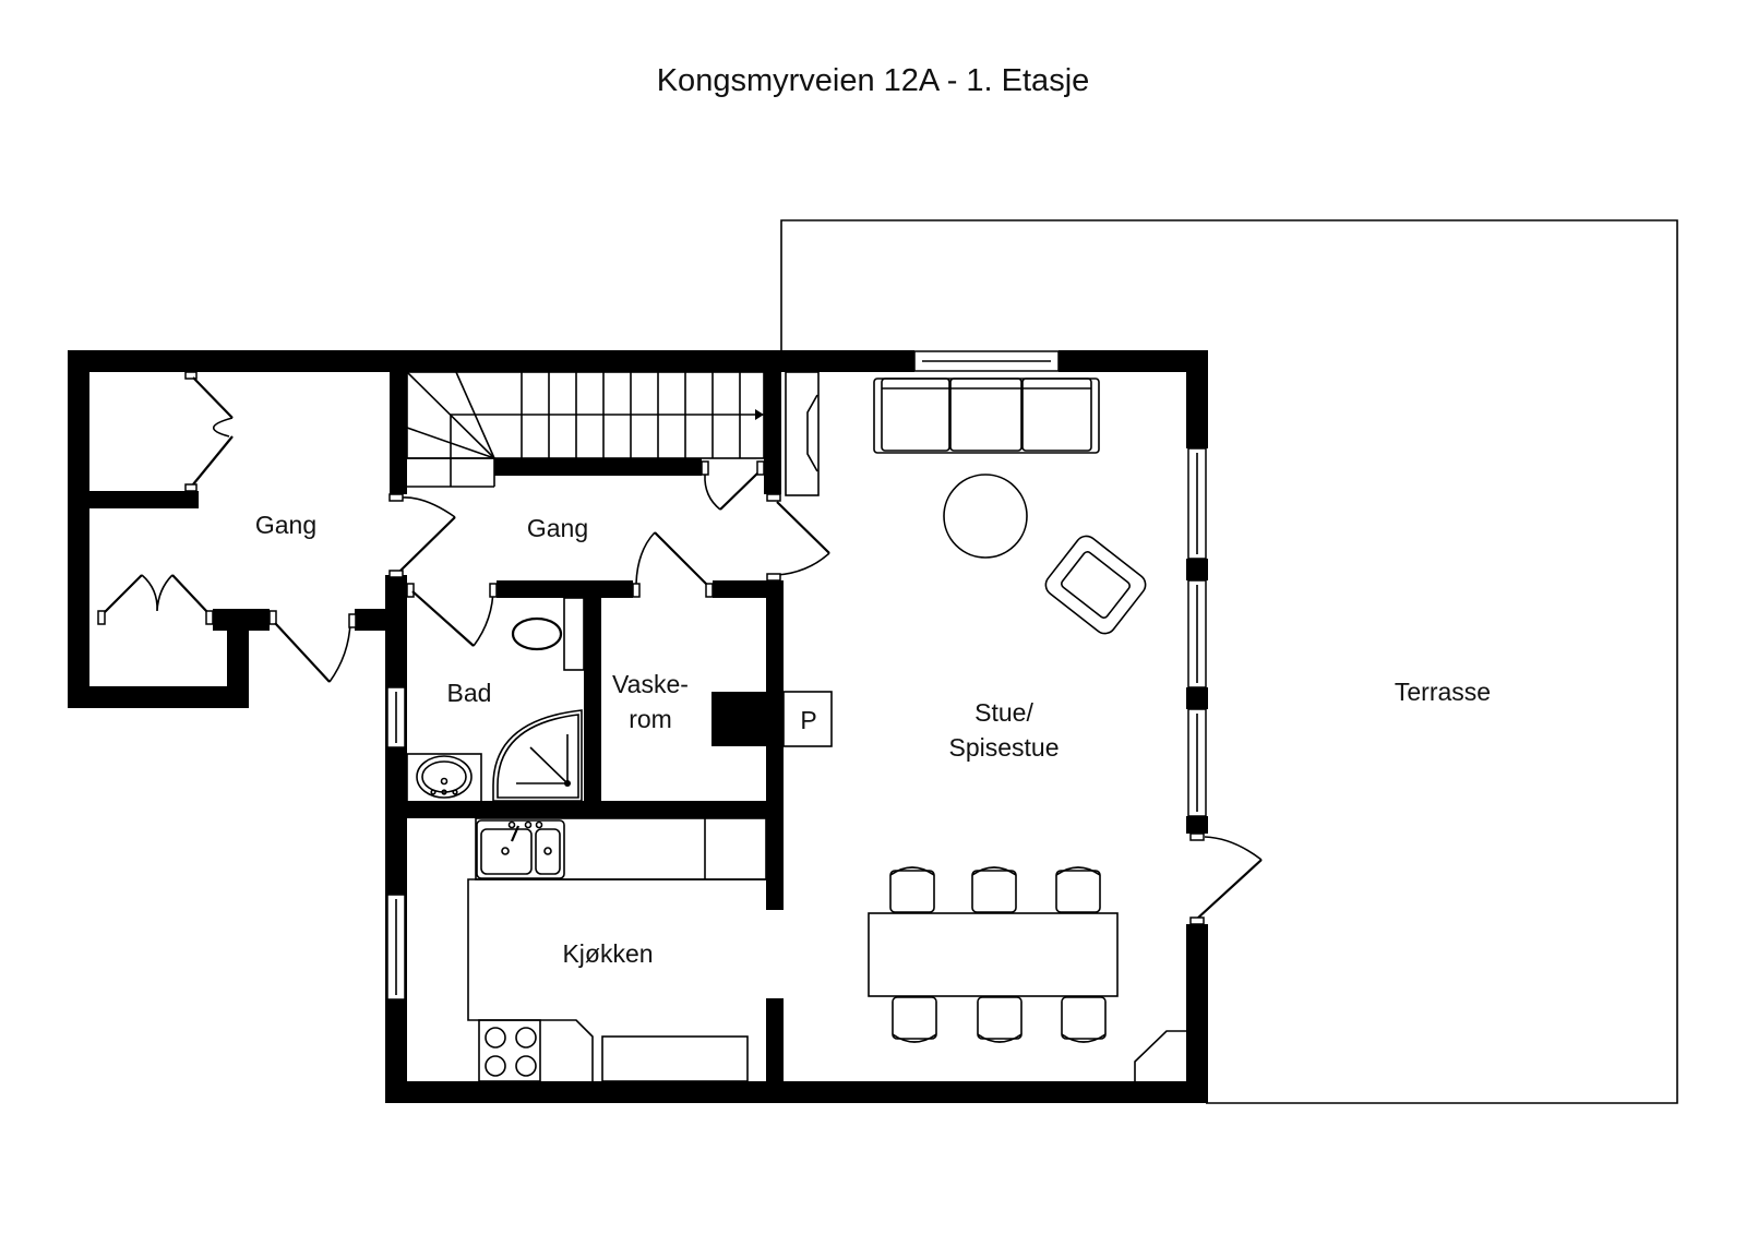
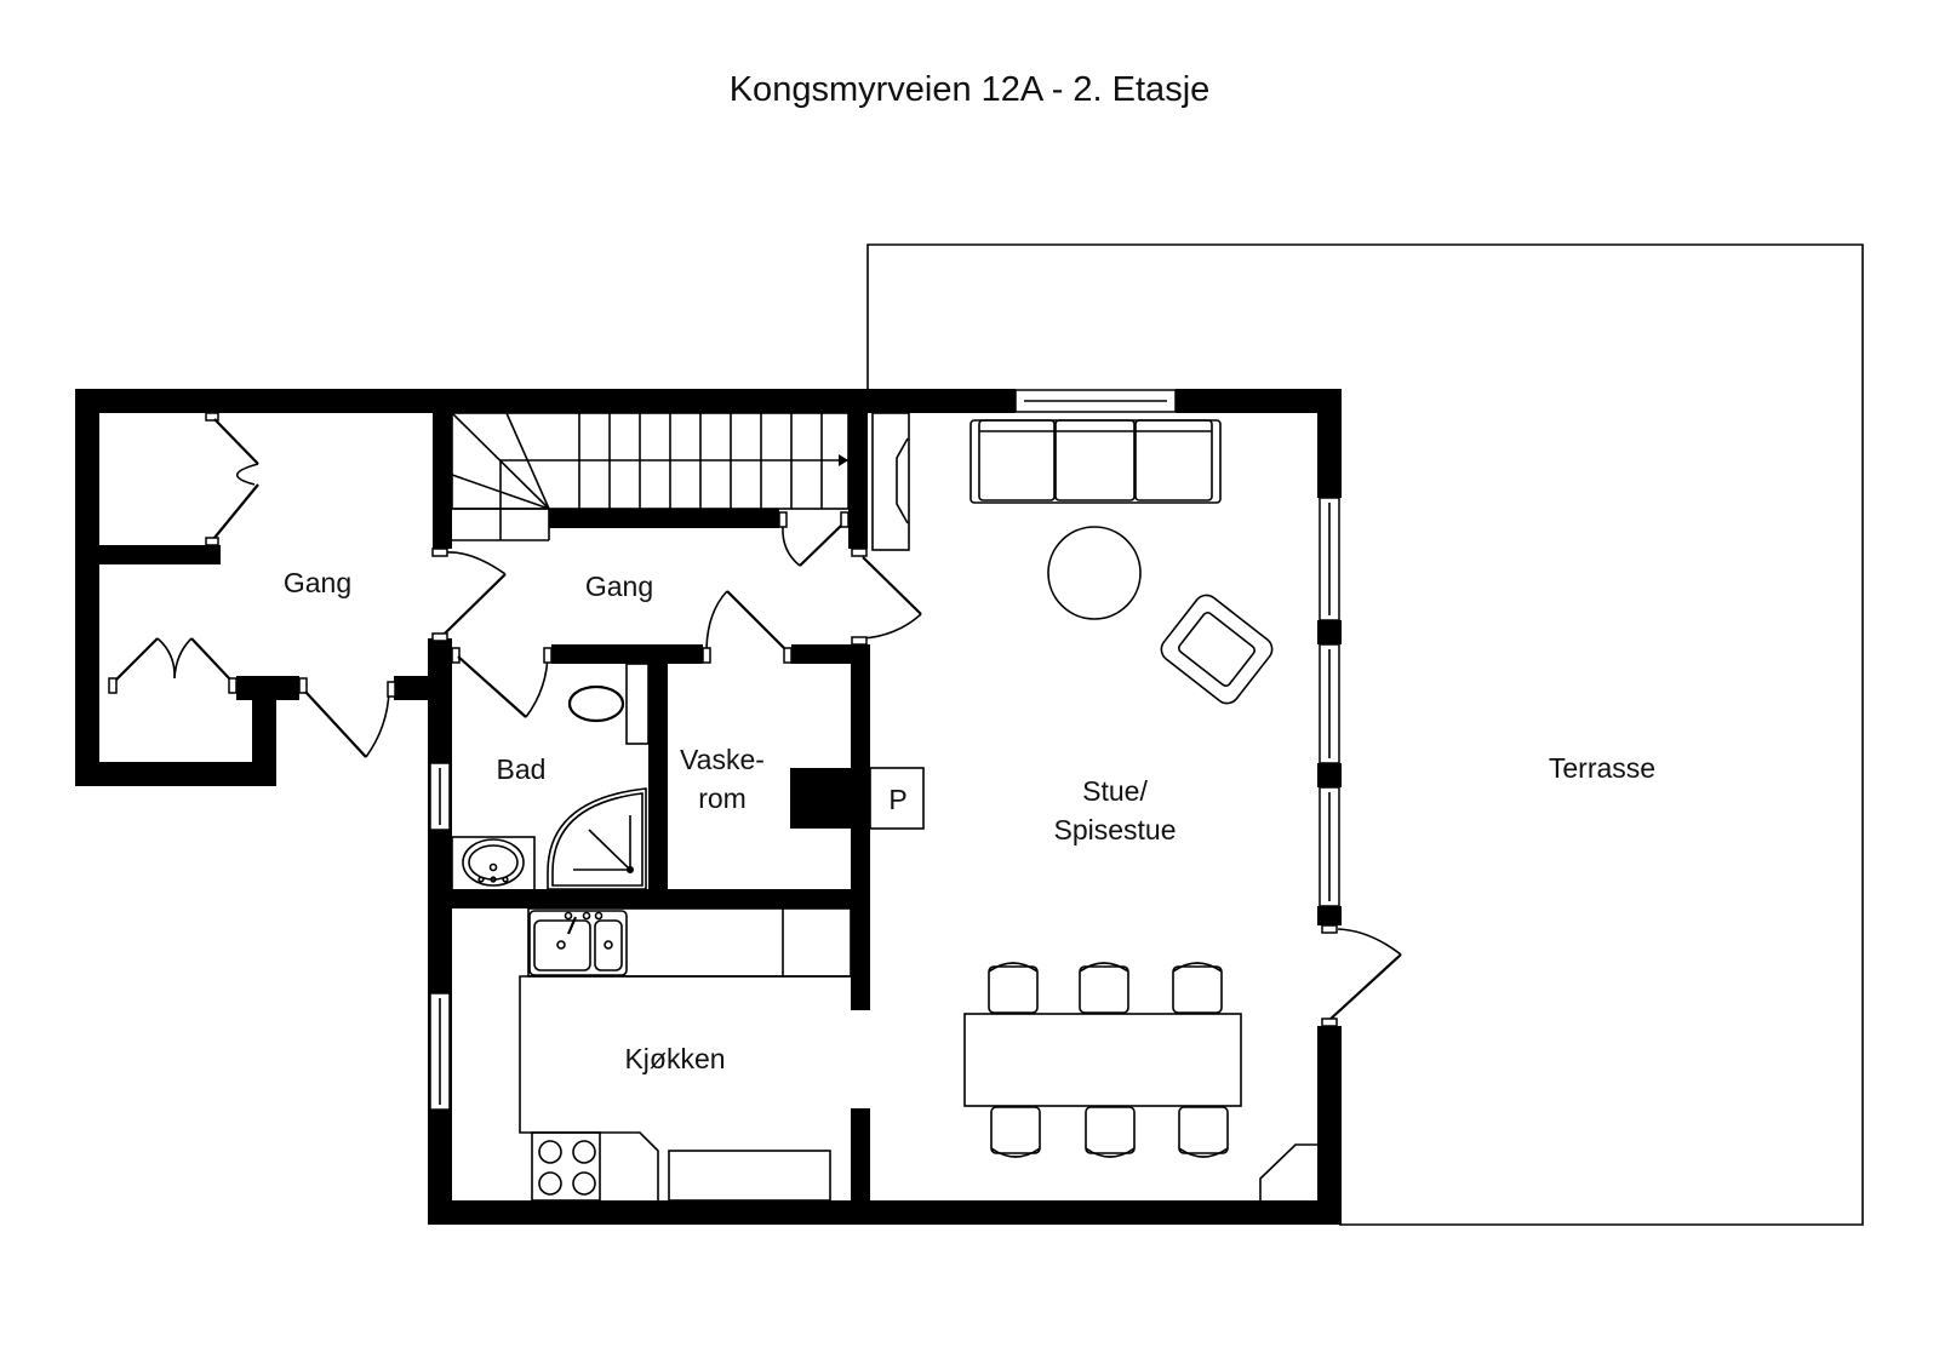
- Kongsmyrveien 12A - 1. Etasje
+ Kongsmyrveien 12A - 2. Etasje
  Gang
  Gang
  Bad
  Vaske-
  rom
  P
  Stue/
  Spisestue
  Kjøkken
  Terrasse
